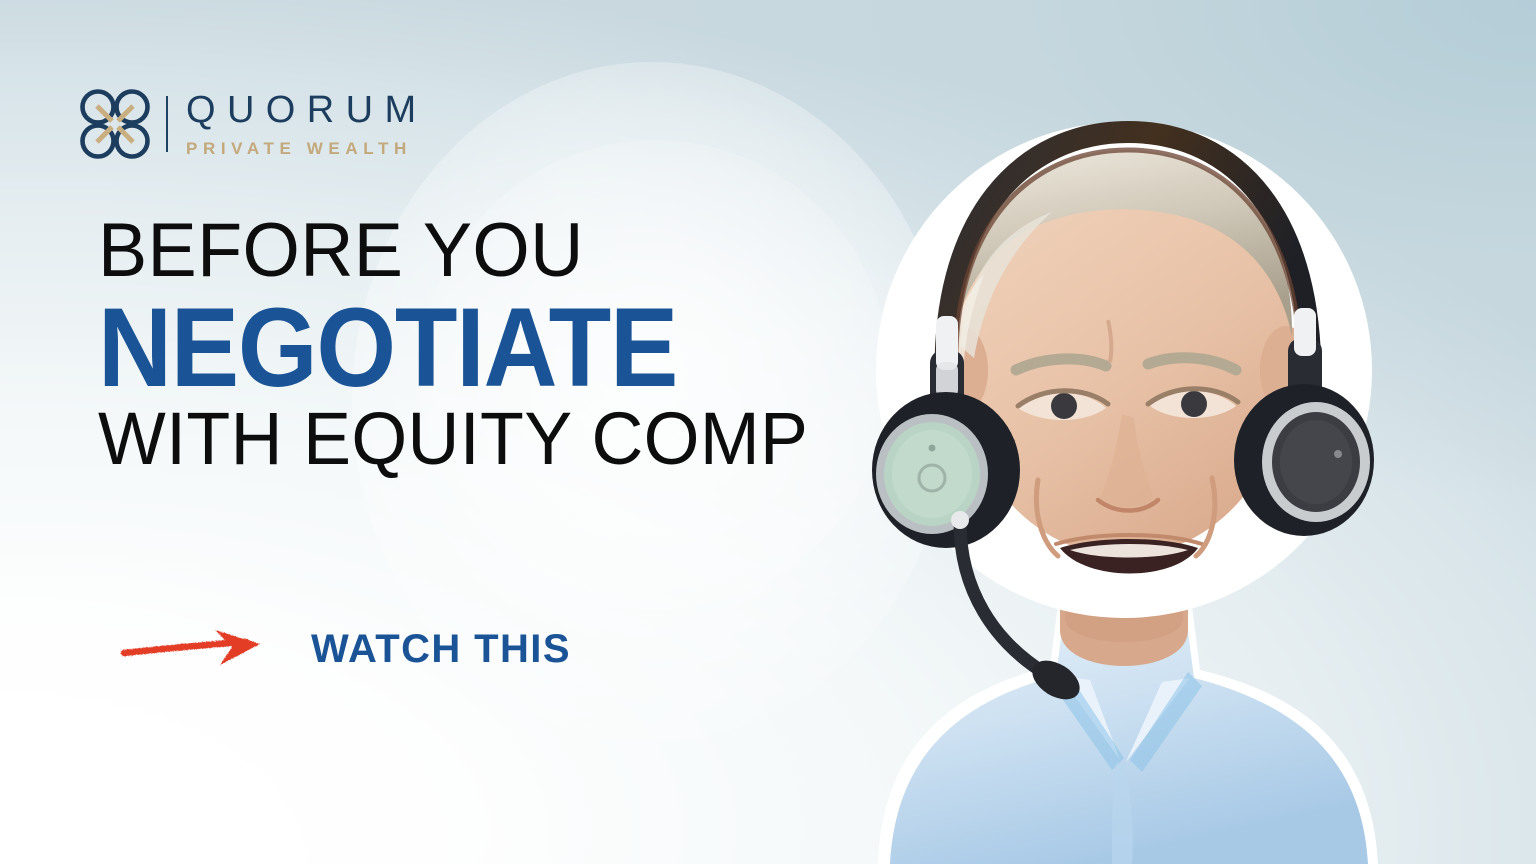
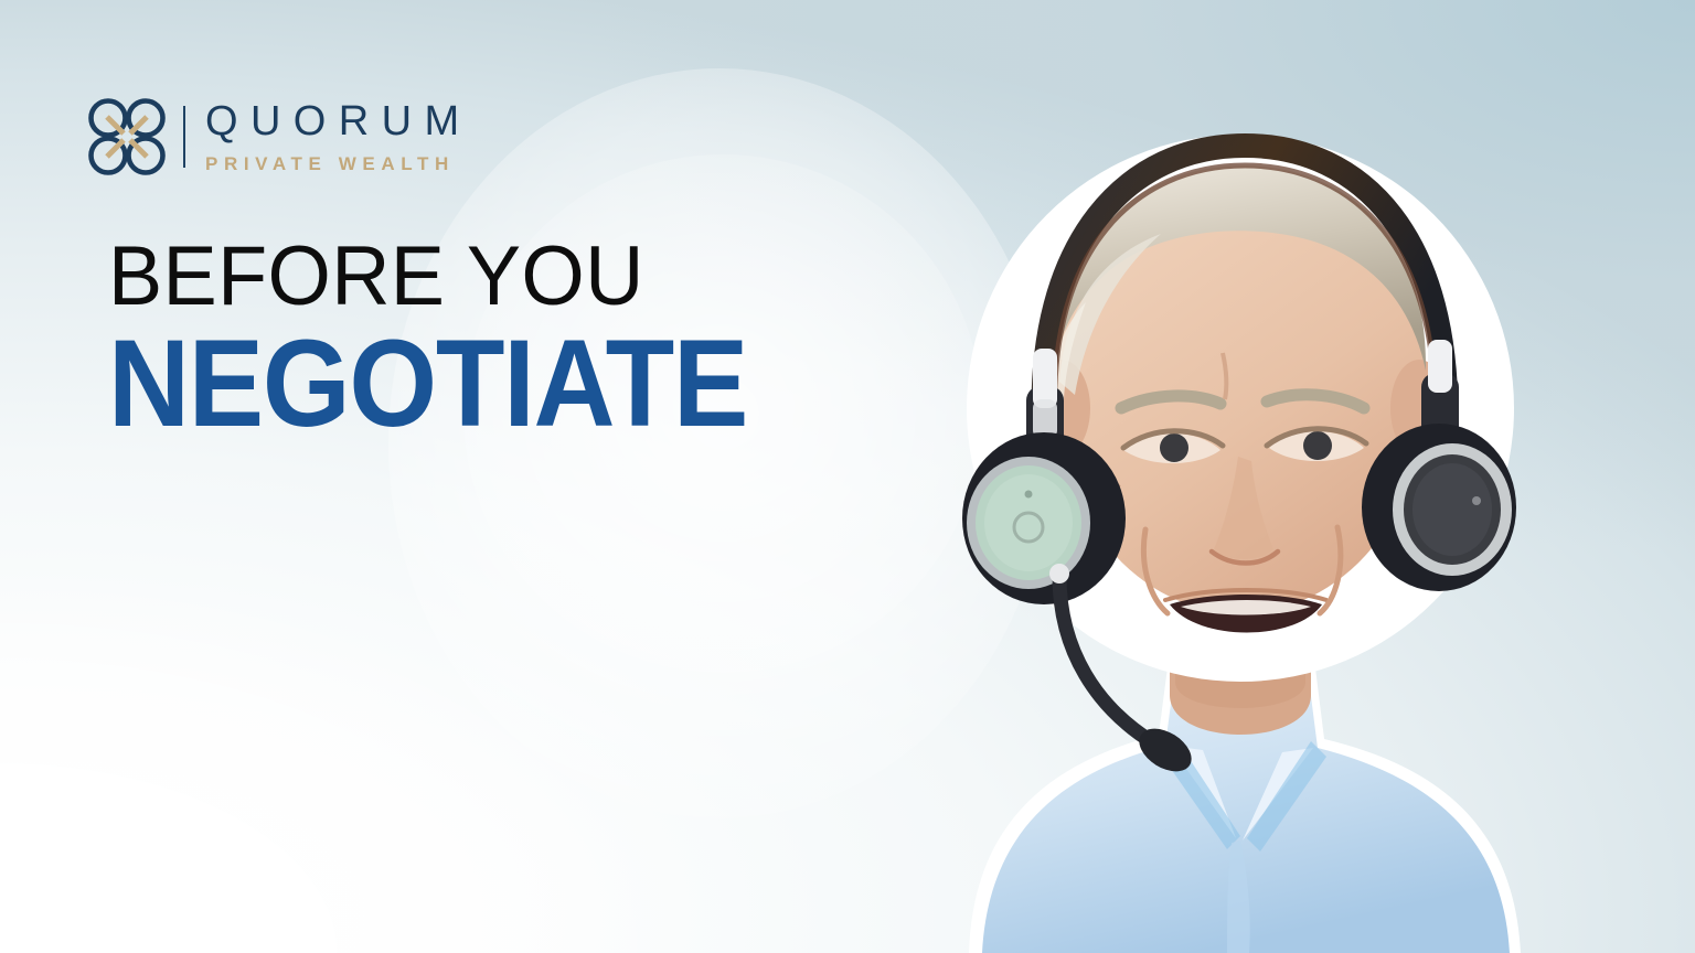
  QUORUM
  PRIVATE WEALTH
  BEFORE YOU
  NEGOTIATE
- WITH EQUITY COMP
- WATCH THIS
